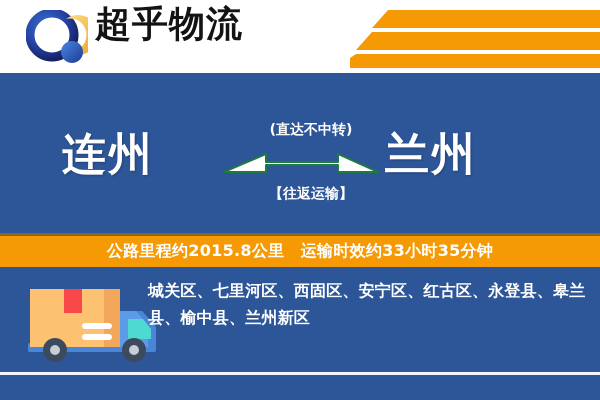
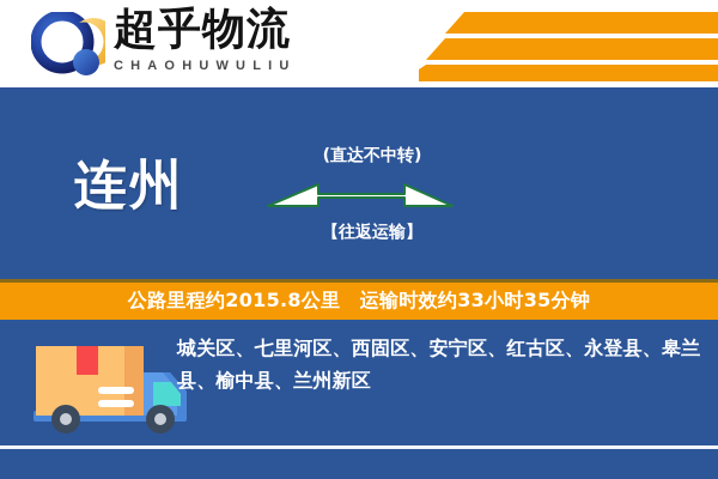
  超乎物流
+ CHAOHUWULIU
  连州
  (直达不中转)
  【往返运输】
- 兰州
  公路里程约2015.8公里 运输时效约33小时35分钟
  城关区、七里河区、西固区、安宁区、红古区、永登县、皋兰县、榆中县、兰州新区
